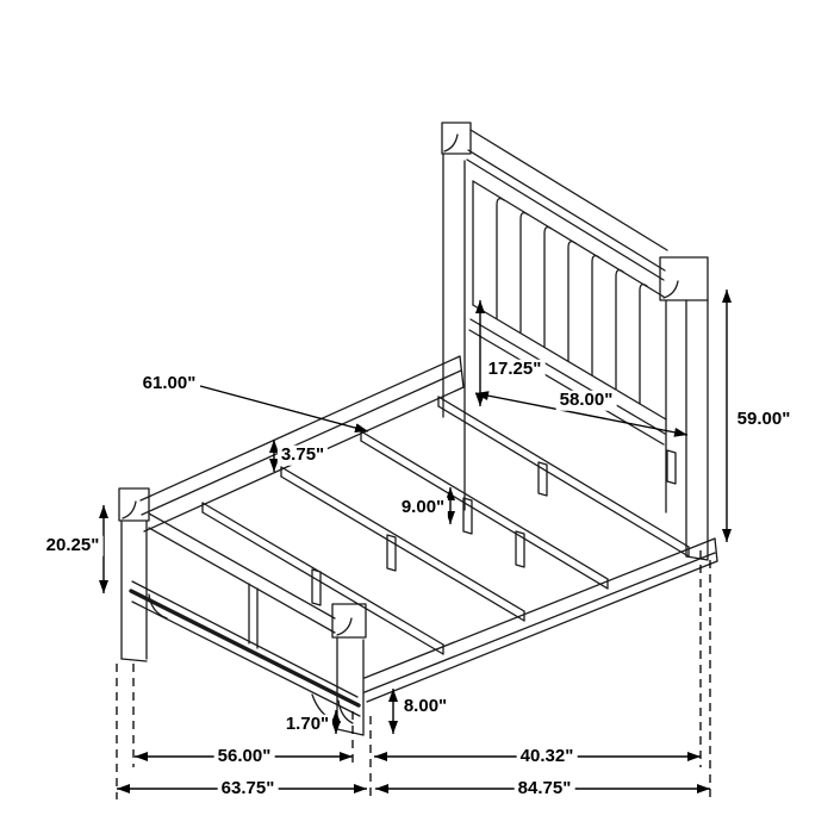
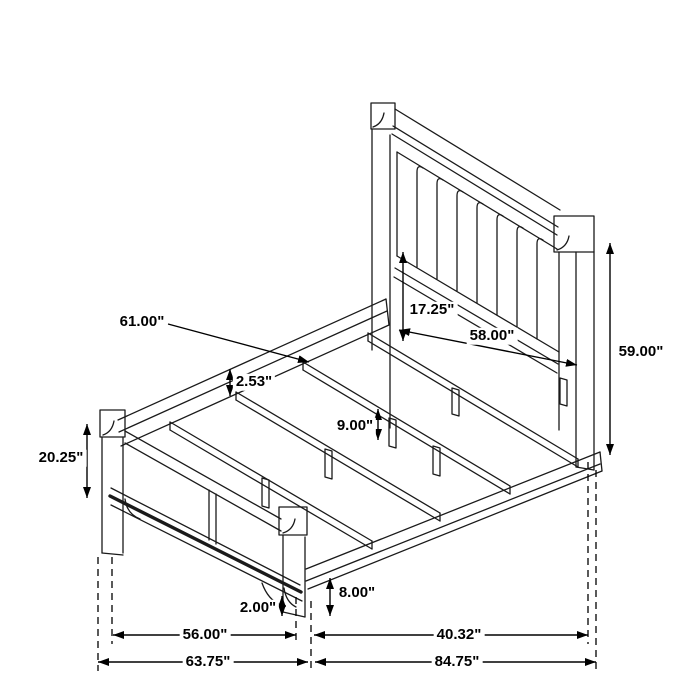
  61.00"
  17.25"
  58.00"
  59.00"
- 3.75"
+ 2.53"
  9.00"
  20.25"
- 1.70"
+ 2.00"
  8.00"
  56.00"
  40.32"
  63.75"
  84.75"
